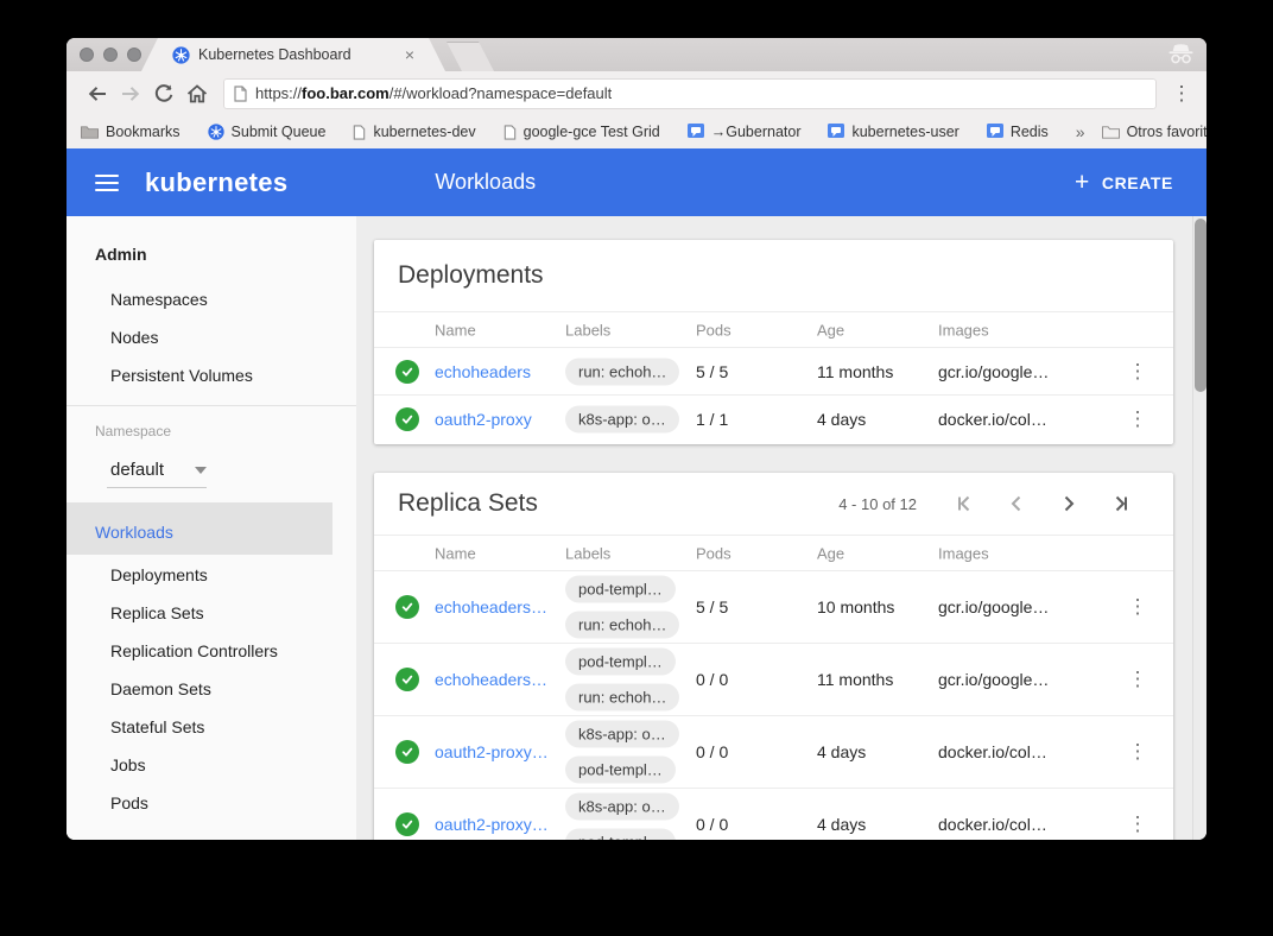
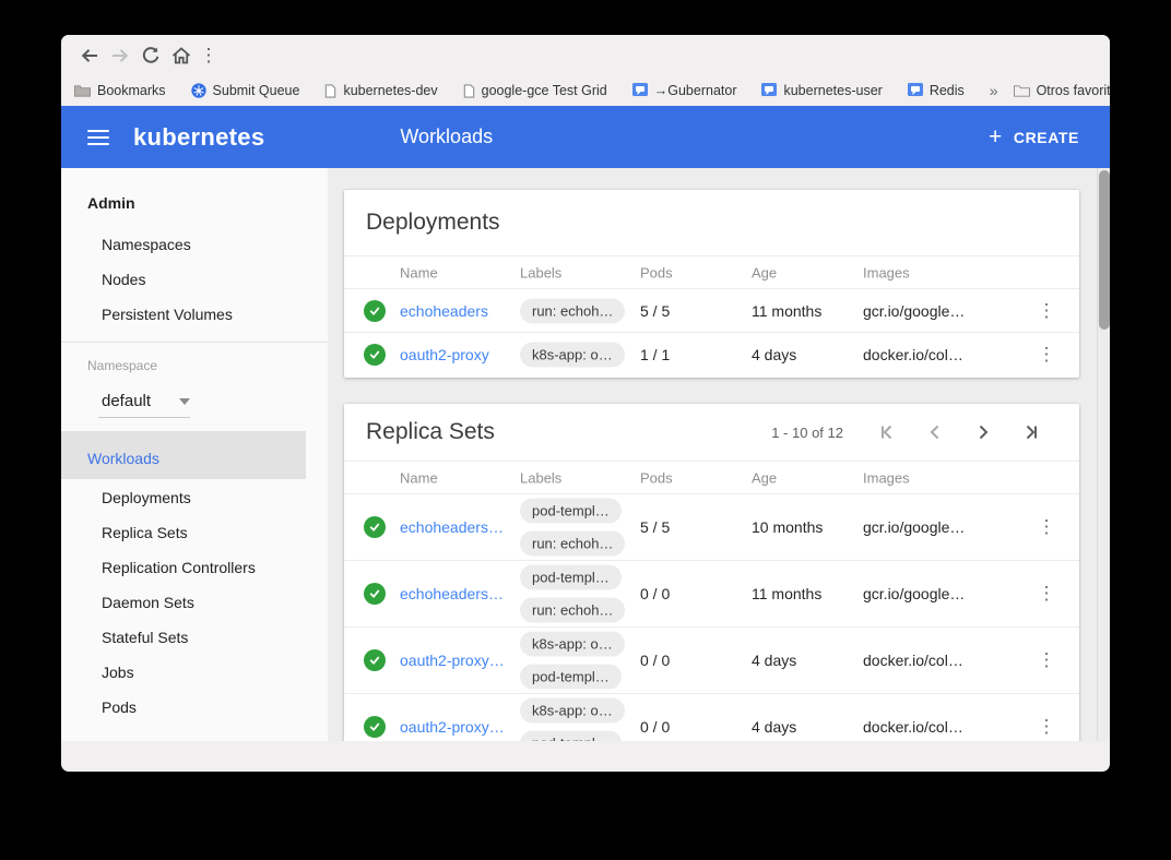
- Kubernetes Dashboard
- ×
- https://foo.bar.com/#/workload?namespace=default
  ⋮
  Bookmarks
  Submit Queue
  kubernetes-dev
  google-gce Test Grid
  →Gubernator
  kubernetes-user
  Redis
  »
  Otros favorit
  kubernetes
  Workloads
  +
  CREATE
  Admin
  Namespaces
  Nodes
  Persistent Volumes
  Namespace
  default
  Workloads
  Deployments
  Replica Sets
  Replication Controllers
  Daemon Sets
  Stateful Sets
  Jobs
  Pods
  Deployments
  Name
  Labels
  Pods
  Age
  Images
  echoheaders
  run: echoh…
  5 / 5
  11 months
  gcr.io/google…
  ⋮
  oauth2-proxy
  k8s-app: o…
  1 / 1
  4 days
  docker.io/col…
  ⋮
  Replica Sets
- 4 - 10 of 12
+ 1 - 10 of 12
  Name
  Labels
  Pods
  Age
  Images
  echoheaders…
  pod-templ…
  run: echoh…
  5 / 5
  10 months
  gcr.io/google…
  ⋮
  echoheaders…
  pod-templ…
  run: echoh…
  0 / 0
  11 months
  gcr.io/google…
  ⋮
  oauth2-proxy…
  k8s-app: o…
  pod-templ…
  0 / 0
  4 days
  docker.io/col…
  ⋮
  oauth2-proxy…
  k8s-app: o…
  0 / 0
  4 days
  docker.io/col…
  ⋮
